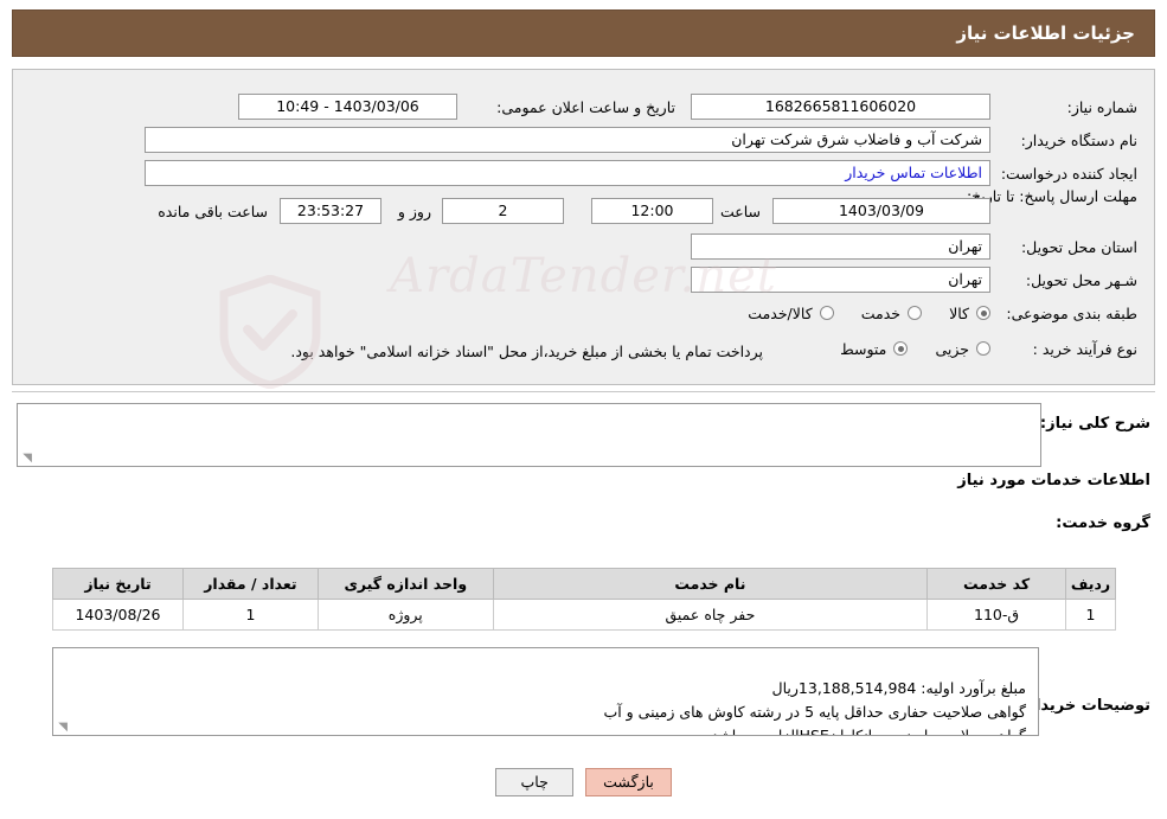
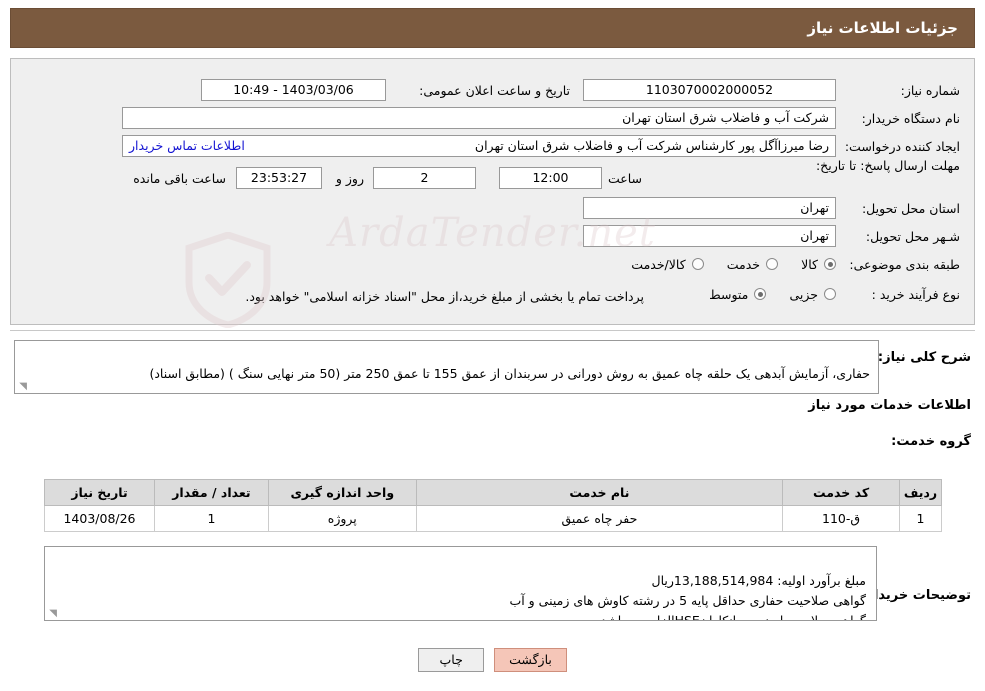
  جزئیات اطلاعات نیاز
  شماره نیاز:
- 1682665811606020
+ 1103070002000052
  تاریخ و ساعت اعلان عمومی:
  1403/03/06 - 10:49
  نام دستگاه خریدار:
- شرکت آب و فاضلاب شرق شرکت تهران
+ شرکت آب و فاضلاب شرق استان تهران
  ایجاد کننده درخواست:
+ رضا میرزاآگل پور کارشناس شرکت آب و فاضلاب شرق استان تهران
  اطلاعات تماس خریدار
  مهلت ارسال پاسخ: تا تاریخ:
- 1403/03/09
  ساعت
  12:00
  2
  روز و
  23:53:27
  ساعت باقی مانده
  استان محل تحویل:
  تهران
  شـهر محل تحویل:
  تهران
  طبقه بندی موضوعی:
  کالا
  خدمت
  کالا/خدمت
  نوع فرآیند خرید :
  جزیی
  متوسط
  پرداخت تمام یا بخشی از مبلغ خرید،از محل "اسناد خزانه اسلامی" خواهد بود.
  ArdaTender.net
  شرح کلی نیاز:
+ حفاری، آزمایش آبدهی یک حلقه چاه عمیق به روش دورانی در سربندان از عمق 155 تا عمق 250 متر (50 متر نهایی سنگ ) (مطابق اسناد)
  ◥
  اطلاعات خدمات مورد نیاز
  گروه خدمت:
  ردیف	کد خدمت	نام خدمت	واحد اندازه گیری	تعداد / مقدار	تاریخ نیاز
  1	ق-110	حفر چاه عمیق	پروژه	1	1403/08/26
  توضیحات خرید
  مبلغ برآورد اولیه: 13,188,514,984ریال
  گواهی صلاحیت حفاری حداقل پایه 5 در رشته کاوش های زمینی و آب
  ◥
  بازگشت
  چاپ
